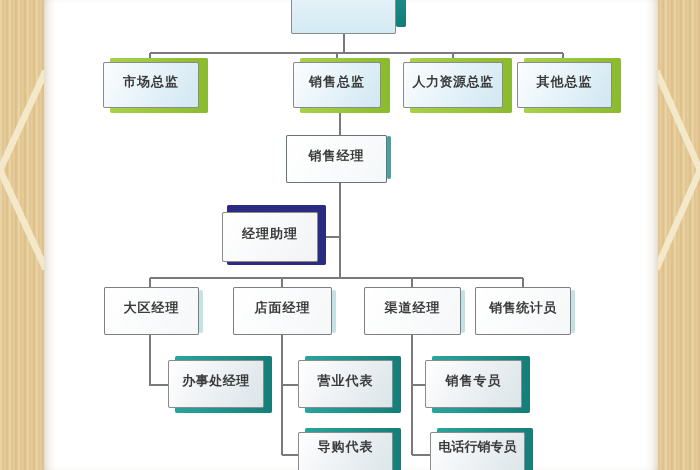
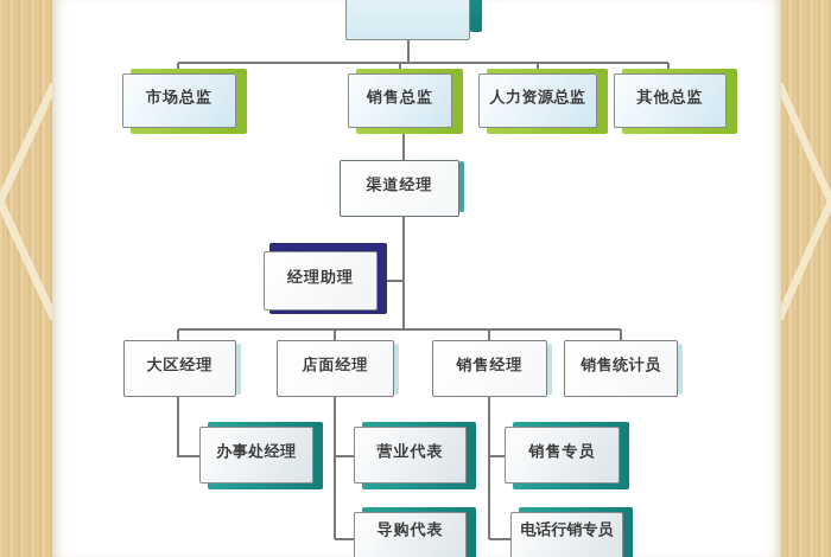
  市场总监
  销售总监
  人力资源总监
  其他总监
- 销售经理
+ 渠道经理
  经理助理
  大区经理
  店面经理
- 渠道经理
+ 销售经理
  销售统计员
  办事处经理
  营业代表
  销售专员
  导购代表
  电话行销专员
